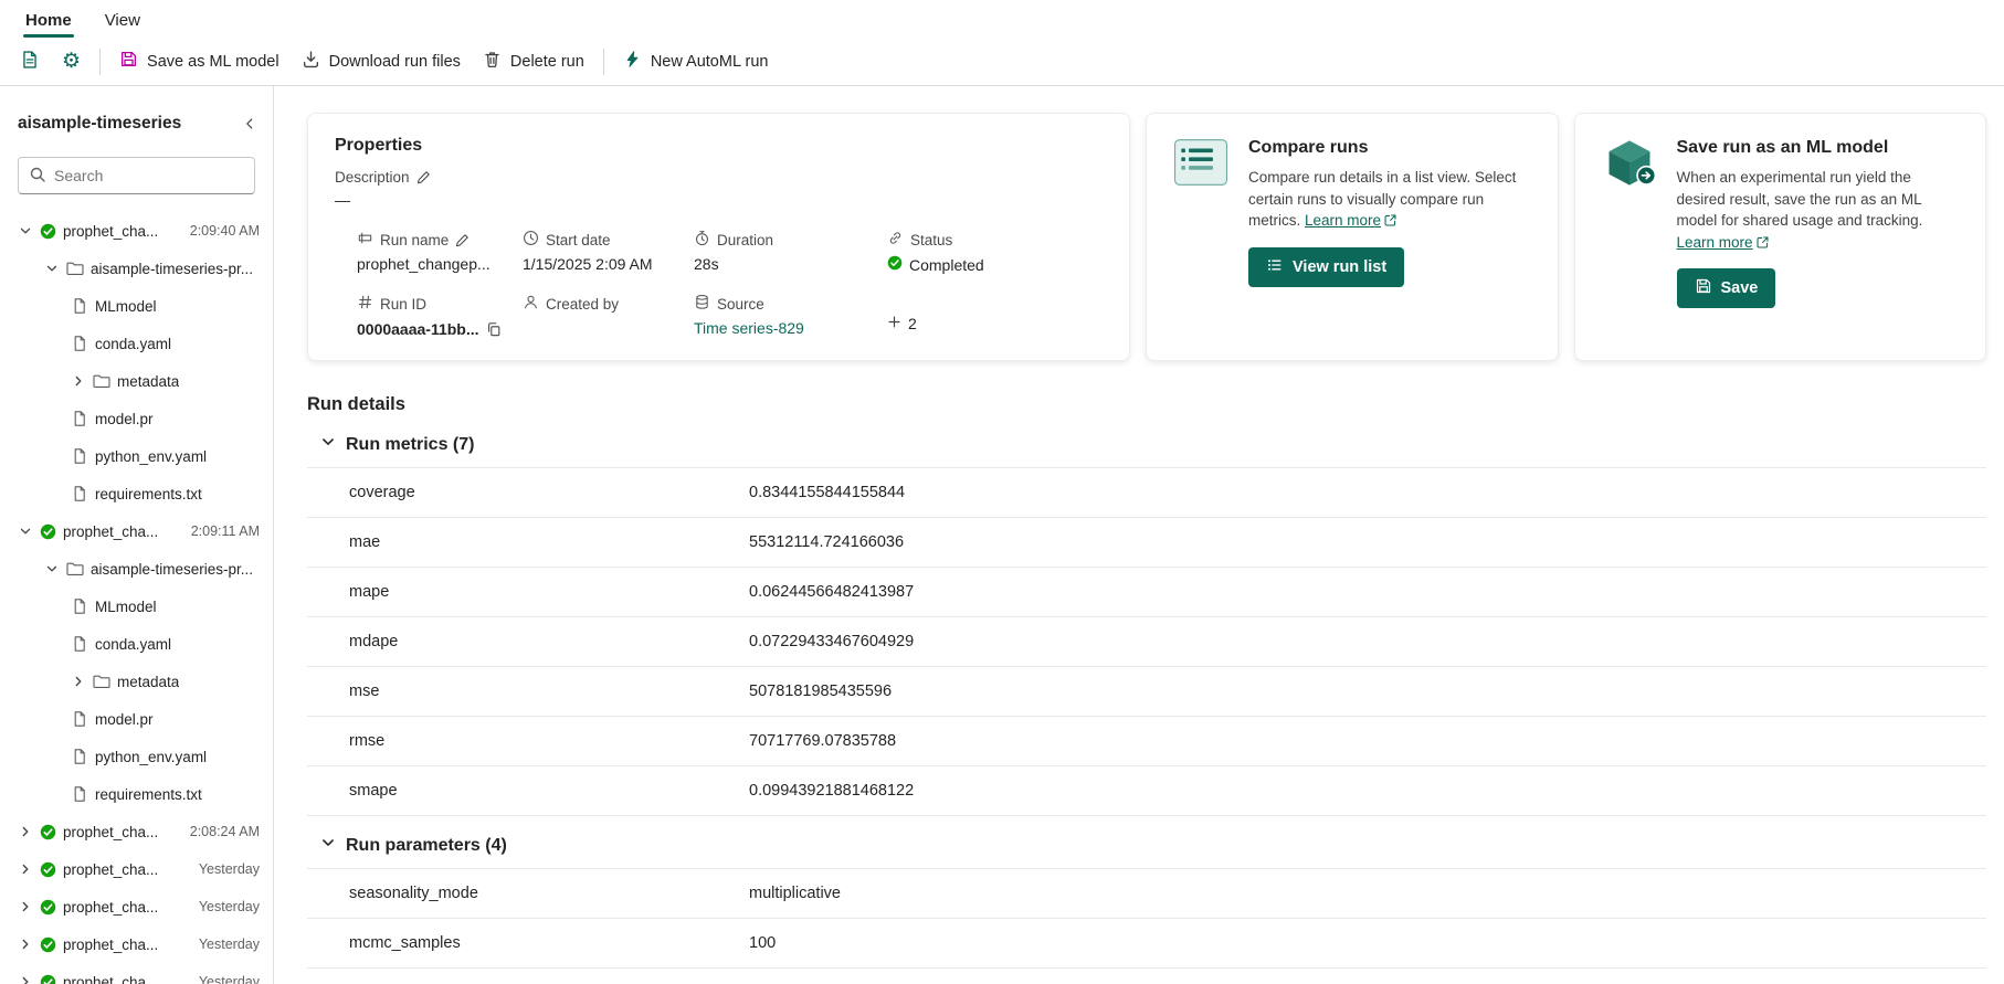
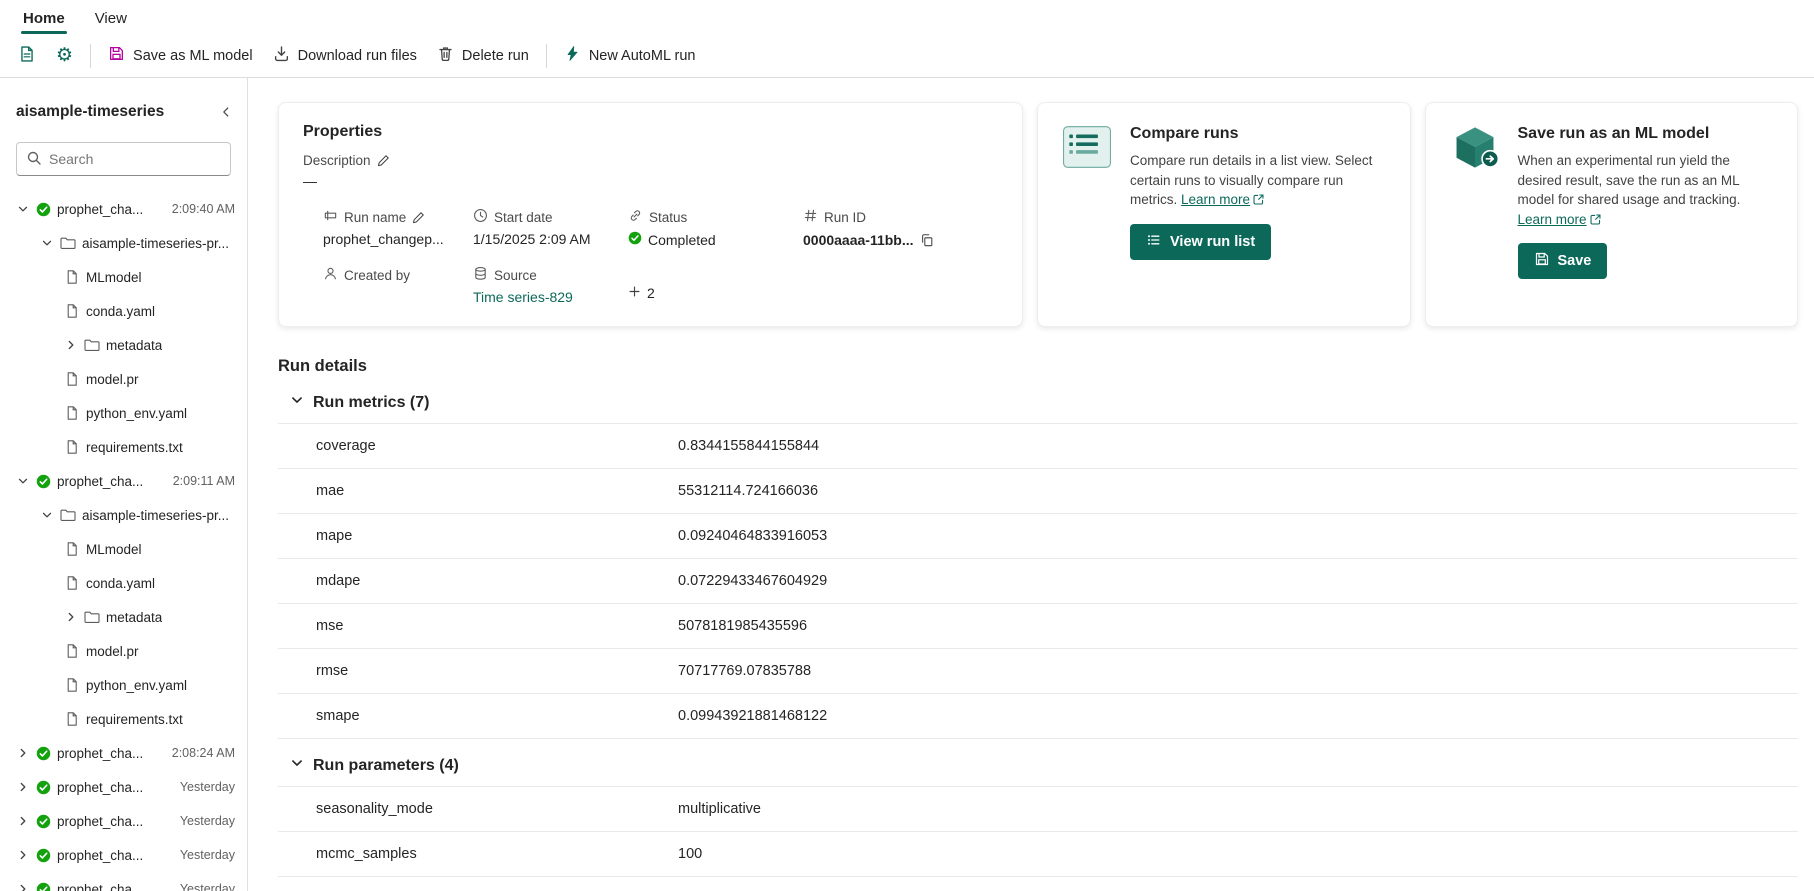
  Home
  View
  ⚙
  Save as ML model
  Download run files
  Delete run
  New AutoML run
  aisample-timeseries
  Search
  prophet_cha...
  2:09:40 AM
  aisample-timeseries-pr...
  MLmodel
  conda.yaml
  metadata
  model.pr
  python_env.yaml
  requirements.txt
  prophet_cha...
  2:09:11 AM
  aisample-timeseries-pr...
  MLmodel
  conda.yaml
  metadata
  model.pr
  python_env.yaml
  requirements.txt
  prophet_cha...
  2:08:24 AM
  prophet_cha...
  Yesterday
  prophet_cha...
  Yesterday
  prophet_cha...
  Yesterday
  prophet_cha...
  Yesterday
  Properties
  Description
  —
  Run name
  prophet_changep...
  Start date
  1/15/2025 2:09 AM
- Duration
- 28s
  Status
  Completed
  Run ID
  0000aaaa-11bb...
  Created by
  Source
  Time series-829
  2
  Compare runs
  Compare run details in a list view. Select certain runs to visually compare run metrics. Learn more
  View run list
  Save run as an ML model
  When an experimental run yield the desired result, save the run as an ML model for shared usage and tracking. Learn more
  Save
  Run details
  Run metrics (7)
  coverage
  0.8344155844155844
  mae
  55312114.724166036
  mape
- 0.06244566482413987
+ 0.09240464833916053
  mdape
  0.07229433467604929
  mse
  5078181985435596
  rmse
  70717769.07835788
  smape
  0.09943921881468122
  Run parameters (4)
  seasonality_mode
  multiplicative
  mcmc_samples
  100
